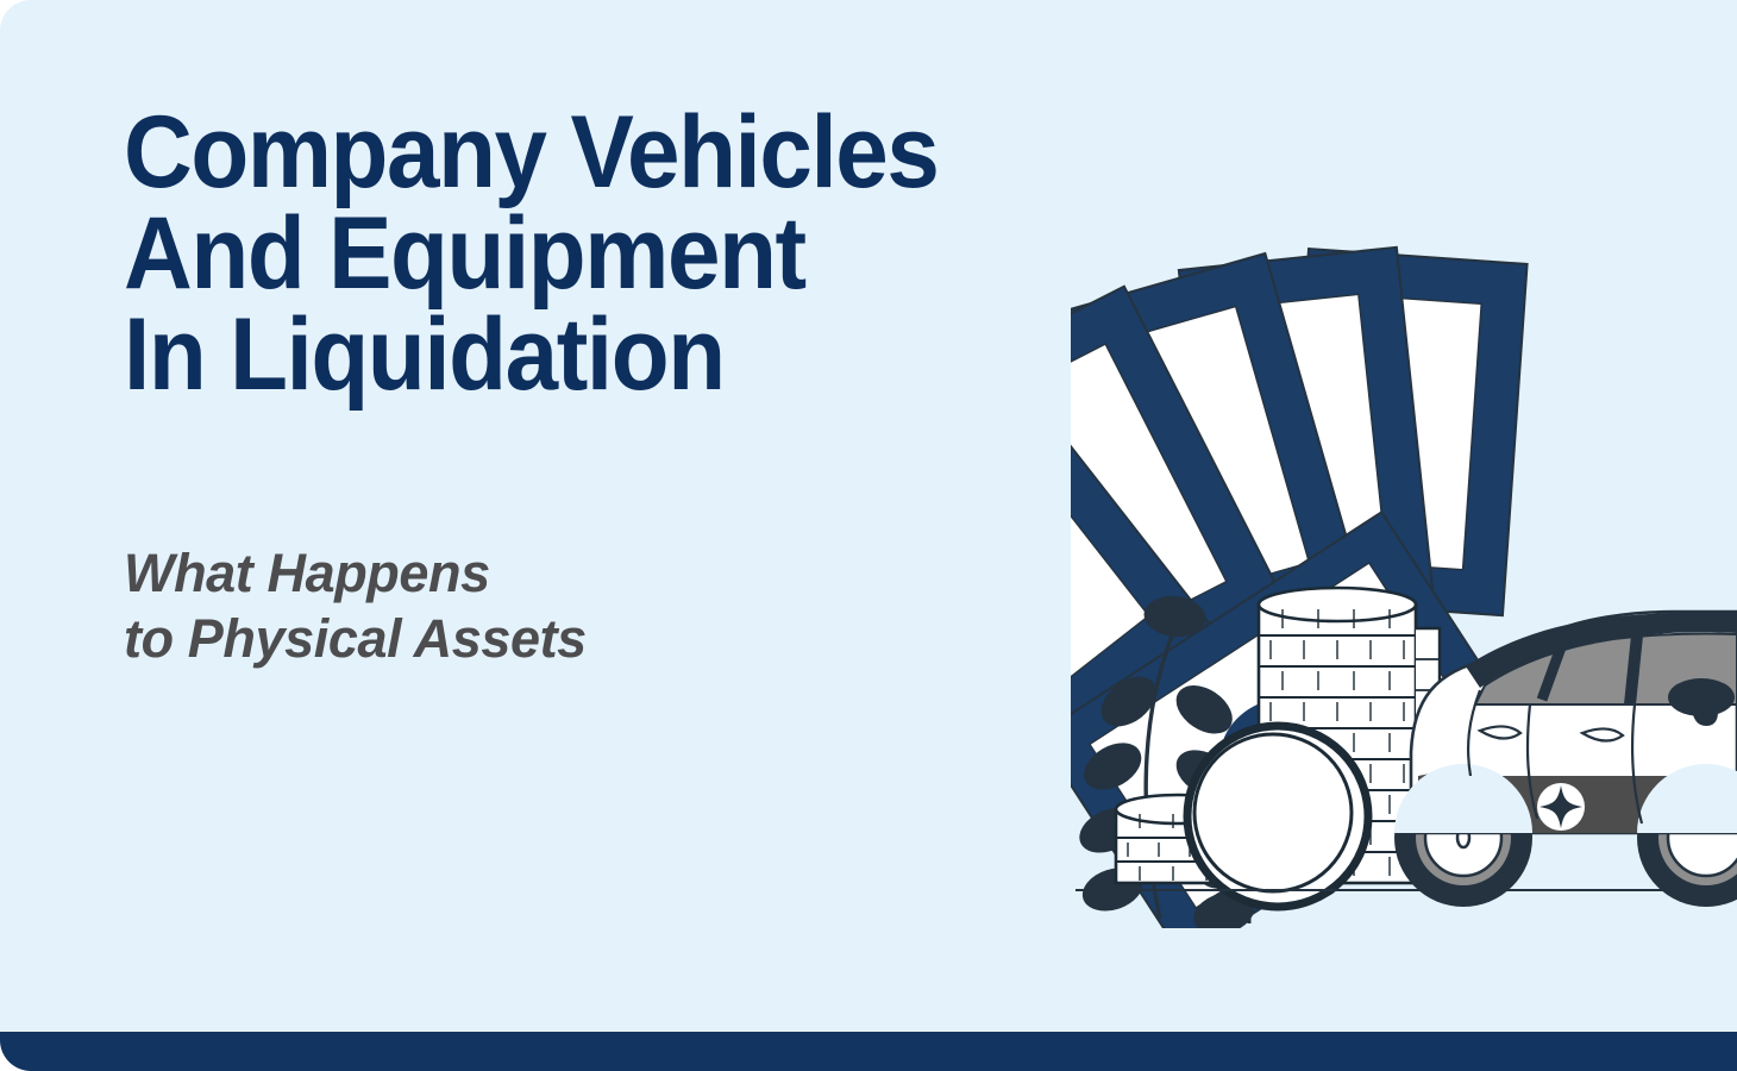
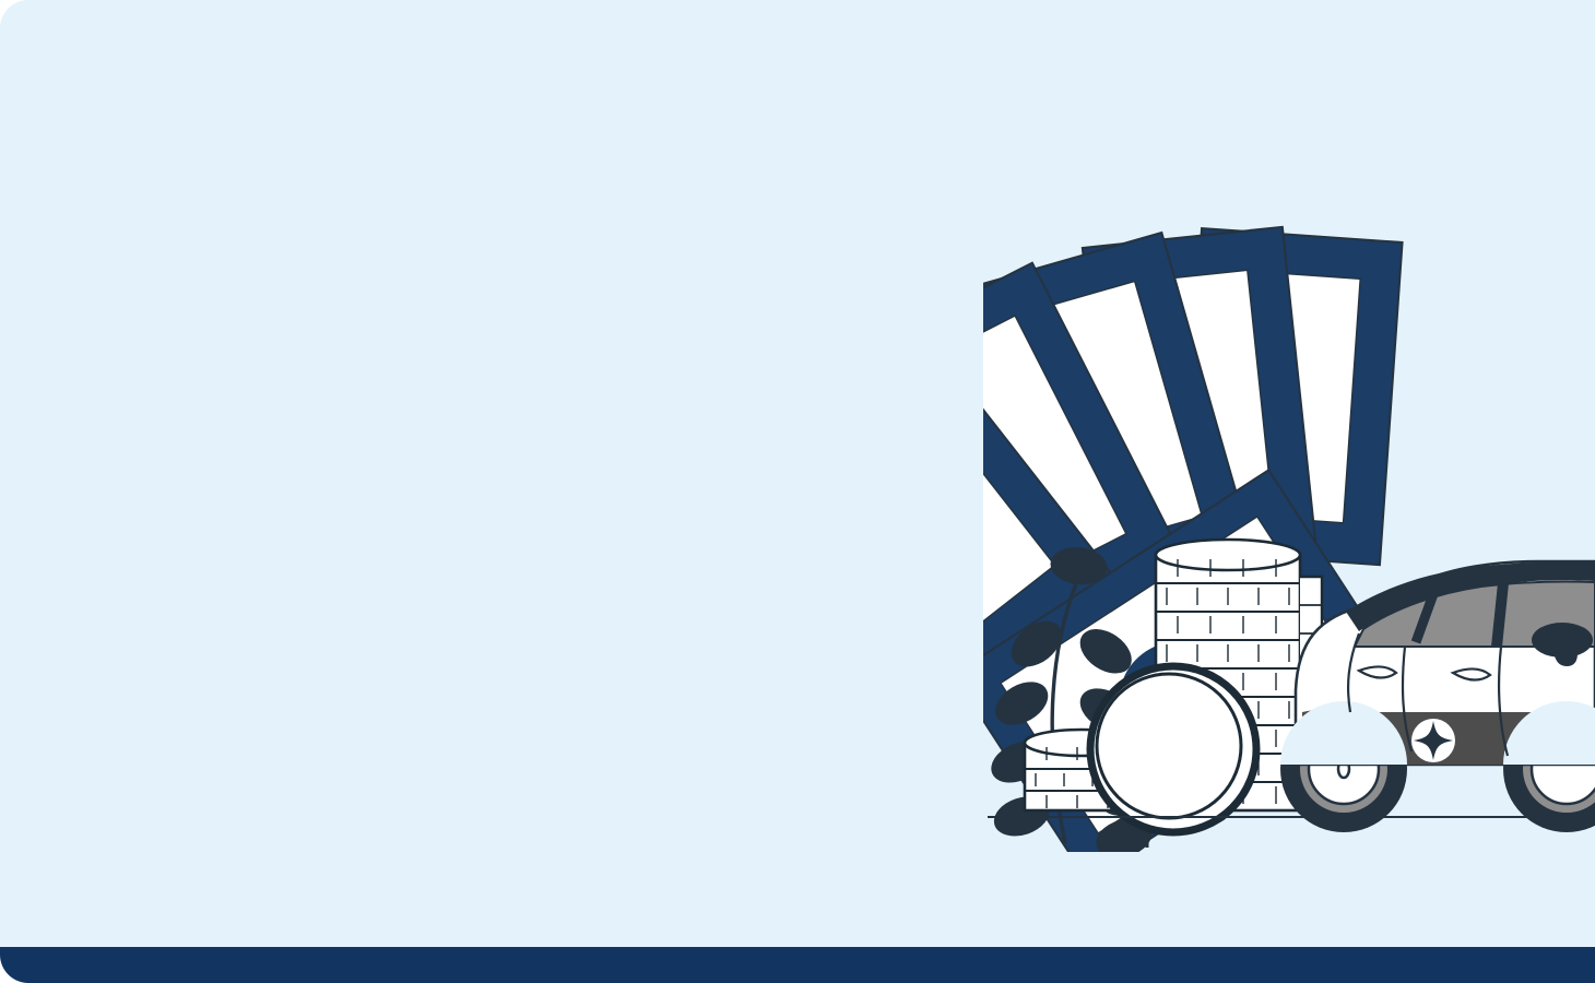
- Company Vehicles
- And Equipment
- In Liquidation
- What Happens
- to Physical Assets
